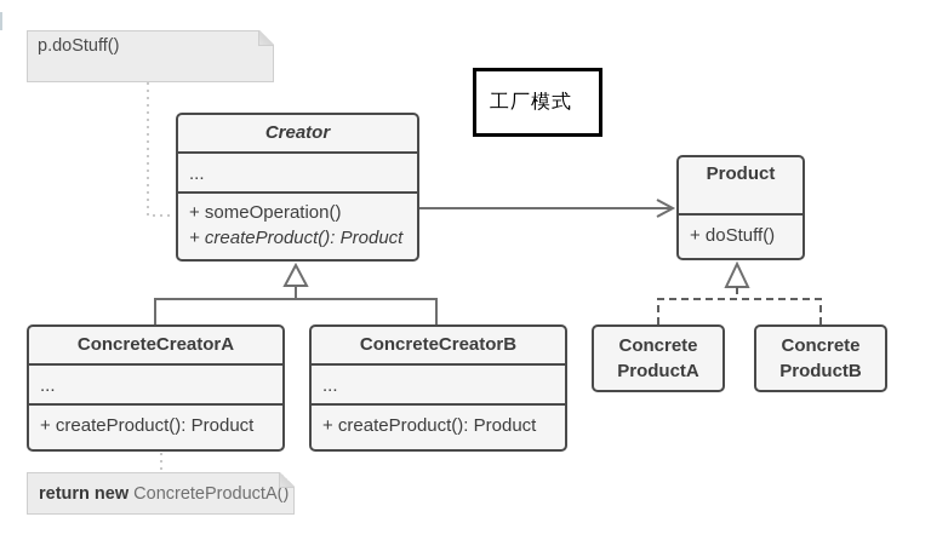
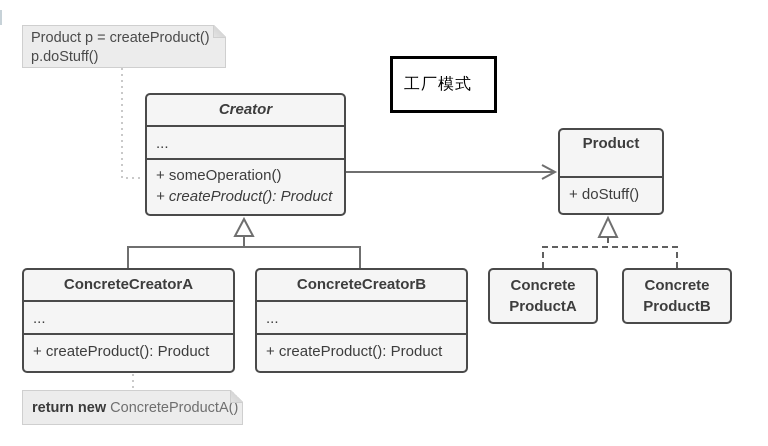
+ Product p = createProduct()
  p.doStuff()
  工厂模式
  Creator
  ...
  + someOperation()
  + createProduct(): Product
  Product
  + doStuff()
  ConcreteCreatorA
  ...
  + createProduct(): Product
  ConcreteCreatorB
  ...
  + createProduct(): Product
  Concrete
  ProductA
  Concrete
  ProductB
  return new
  ConcreteProductA()
